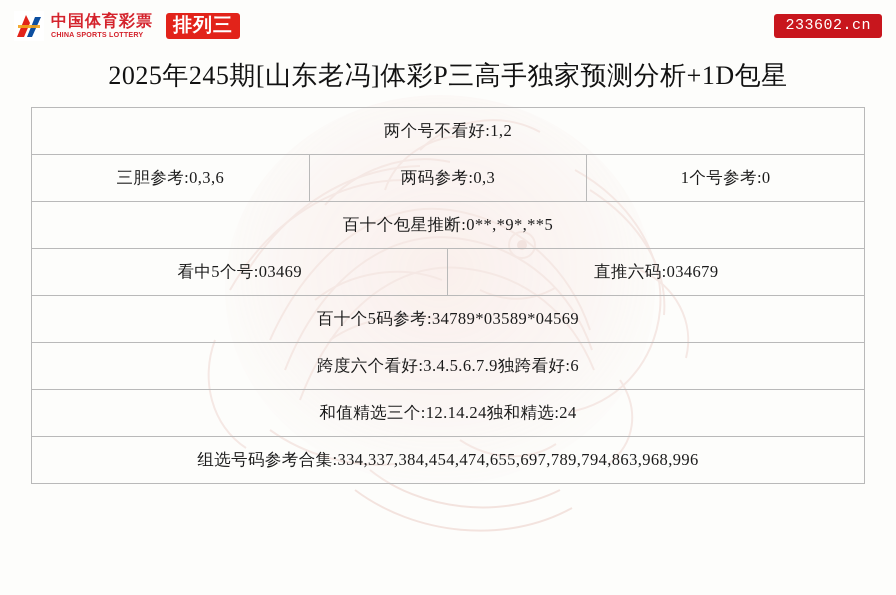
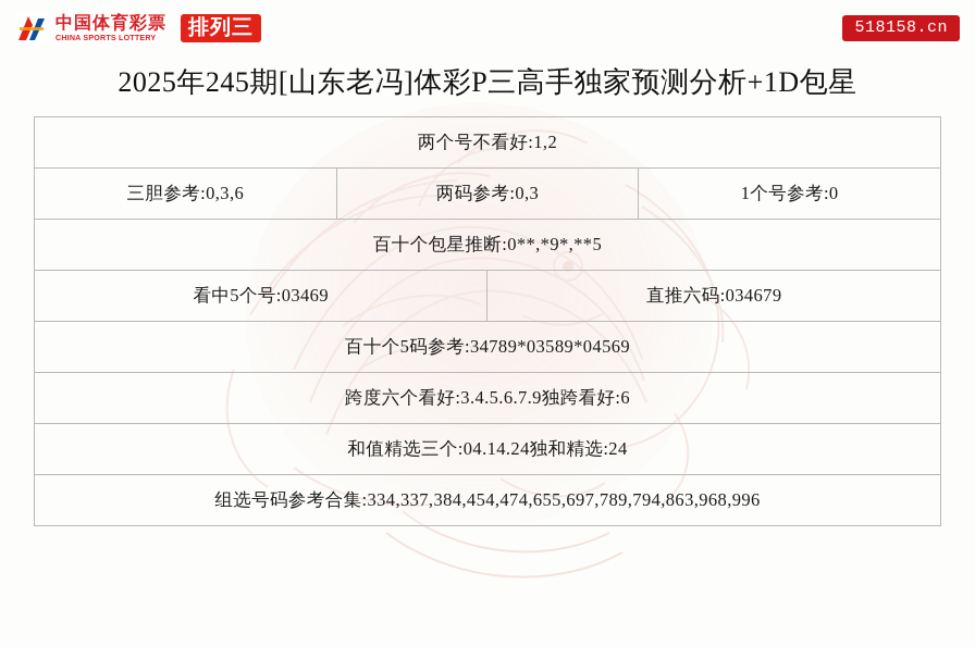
  中国体育彩票
  CHINA SPORTS LOTTERY
  排列三
- 233602.cn
+ 518158.cn
  2025年245期[山东老冯]体彩P三高手独家预测分析+1D包星
  两个号不看好:1,2
  三胆参考:0,3,6	两码参考:0,3	1个号参考:0
  百十个包星推断:0**,*9*,**5
  看中5个号:03469	直推六码:034679
  百十个5码参考:34789*03589*04569
  跨度六个看好:3.4.5.6.7.9独跨看好:6
- 和值精选三个:12.14.24独和精选:24
+ 和值精选三个:04.14.24独和精选:24
  组选号码参考合集:334,337,384,454,474,655,697,789,794,863,968,996
